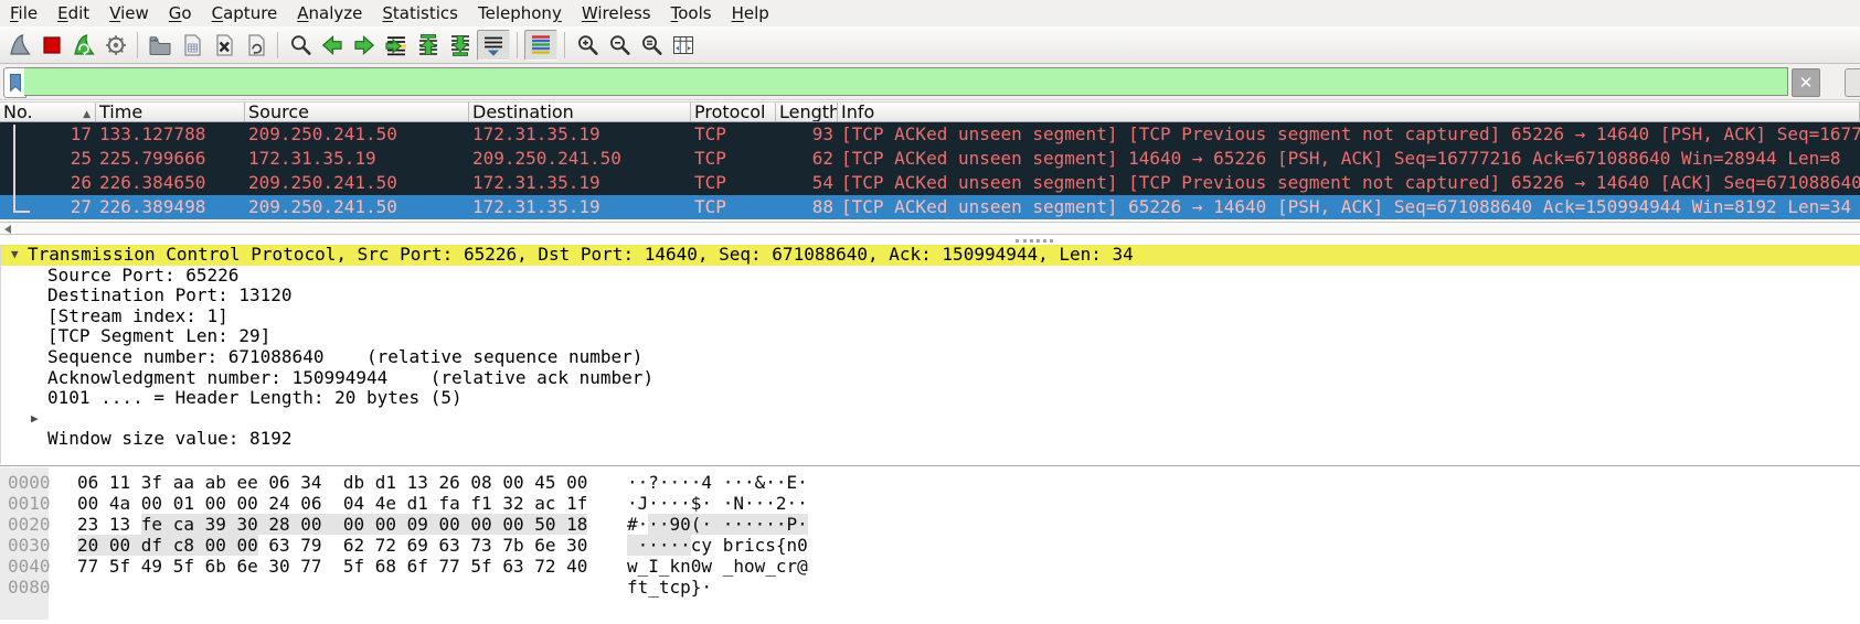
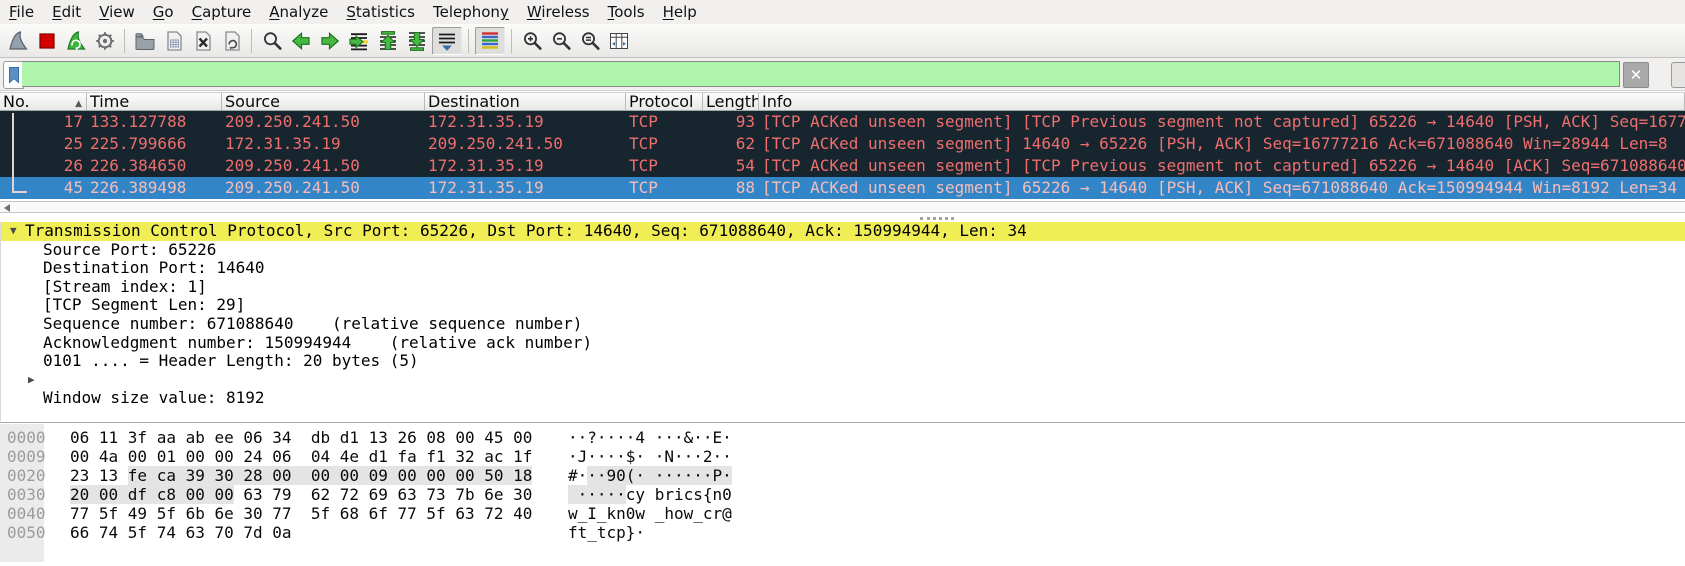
  File
  Edit
  View
  Go
  Capture
  Analyze
  Statistics
  Telephony
  Wireless
  Tools
  Help
  ✕
  No.
  ▲
  Time
  Source
  Destination
  Protocol
  Length
  Info
  17
  133.127788
  209.250.241.50
  172.31.35.19
  TCP
  93
  [TCP ACKed unseen segment] [TCP Previous segment not captured] 65226 → 14640 [PSH, ACK] Seq=1677
  25
  225.799666
  172.31.35.19
  209.250.241.50
  TCP
  62
  [TCP ACKed unseen segment] 14640 → 65226 [PSH, ACK] Seq=16777216 Ack=671088640 Win=28944 Len=8
  26
  226.384650
  209.250.241.50
  172.31.35.19
  TCP
  54
  [TCP ACKed unseen segment] [TCP Previous segment not captured] 65226 → 14640 [ACK] Seq=671088640
- 27
+ 45
  226.389498
  209.250.241.50
  172.31.35.19
  TCP
  88
  [TCP ACKed unseen segment] 65226 → 14640 [PSH, ACK] Seq=671088640 Ack=150994944 Win=8192 Len=34
  ▼
  Transmission Control Protocol, Src Port: 65226, Dst Port: 14640, Seq: 671088640, Ack: 150994944, Len: 34
  Source Port: 65226
- Destination Port: 13120
+ Destination Port: 14640
  [Stream index: 1]
  [TCP Segment Len: 29]
  Sequence number: 671088640 (relative sequence number)
  Acknowledgment number: 150994944 (relative ack number)
  0101 .... = Header Length: 20 bytes (5)
  ▶
  Window size value: 8192
  0000
  06 11 3f aa ab ee 06 34 db d1 13 26 08 00 45 00
  ··?····4 ···&··E·
- 0010
+ 0009
  00 4a 00 01 00 00 24 06 04 4e d1 fa f1 32 ac 1f
  ·J····$· ·N···2··
  0020
  23 13 fe ca 39 30 28 00 00 00 09 00 00 00 50 18
  #···90(· ······P·
  0030
  20 00 df c8 00 00 63 79 62 72 69 63 73 7b 6e 30
  ·····cy brics{n0
  0040
  77 5f 49 5f 6b 6e 30 77 5f 68 6f 77 5f 63 72 40
  w_I_kn0w _how_cr@
- 0080
+ 0050
+ 66 74 5f 74 63 70 7d 0a
  ft_tcp}·
